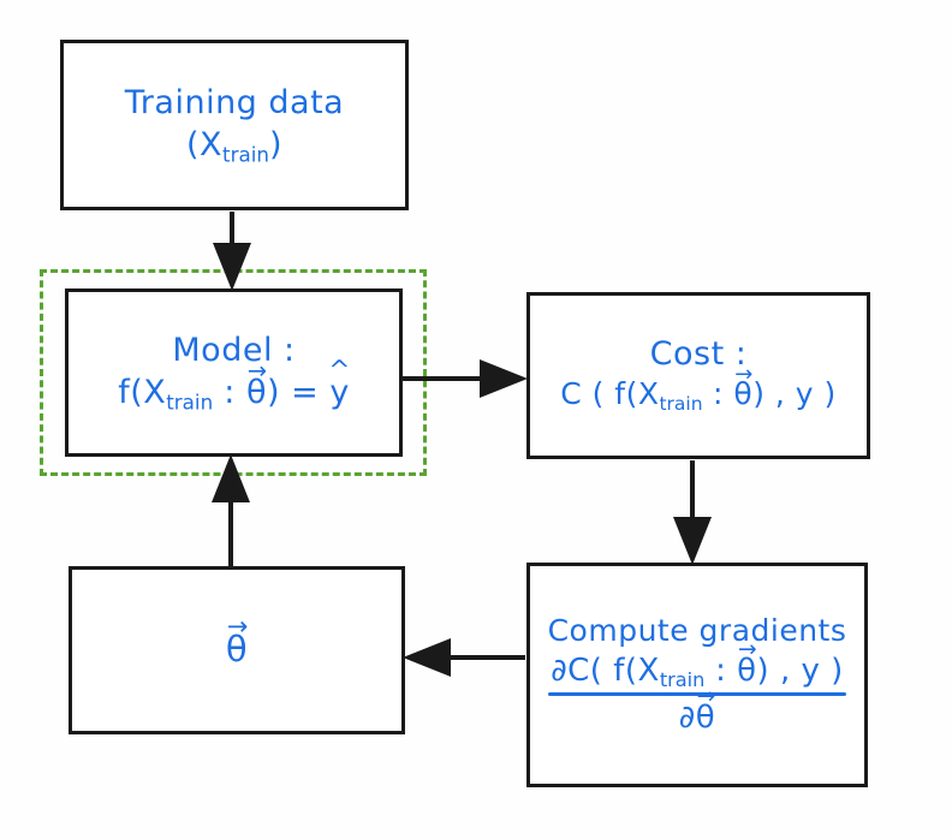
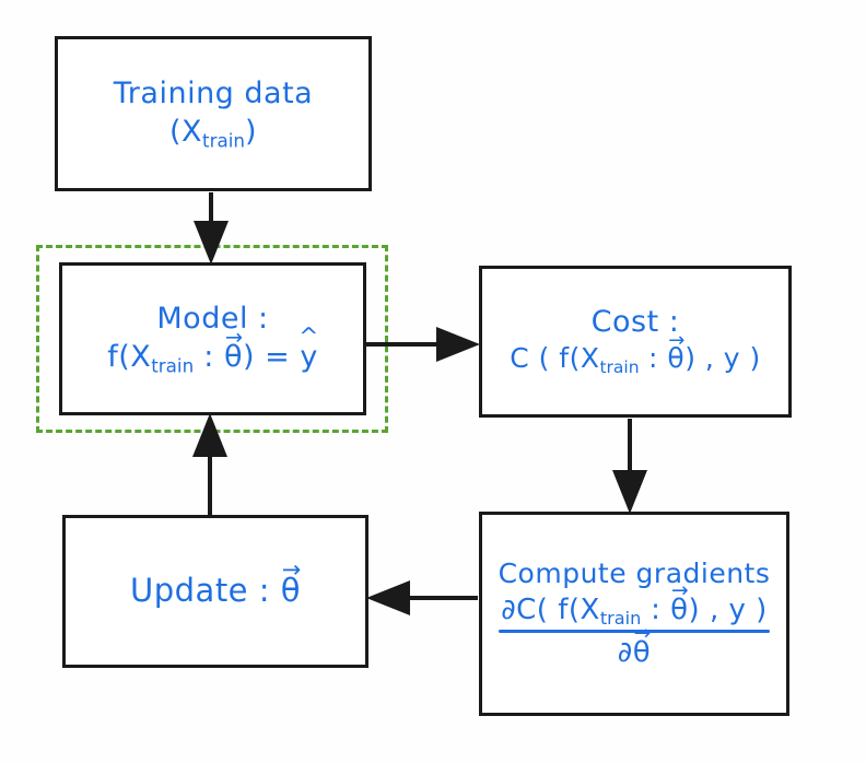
  Training data
  (Xtrain)
  Model :
  f(Xtrain :
  →
  θ) =
  ^
  y
  Cost :
  C ( f(Xtrain :
  →
  θ) , y )
  Compute gradients
  ∂C( f(Xtrain :
  →
  θ) , y )
  ∂
  →
  θ
+ Update :
  →
  θ
